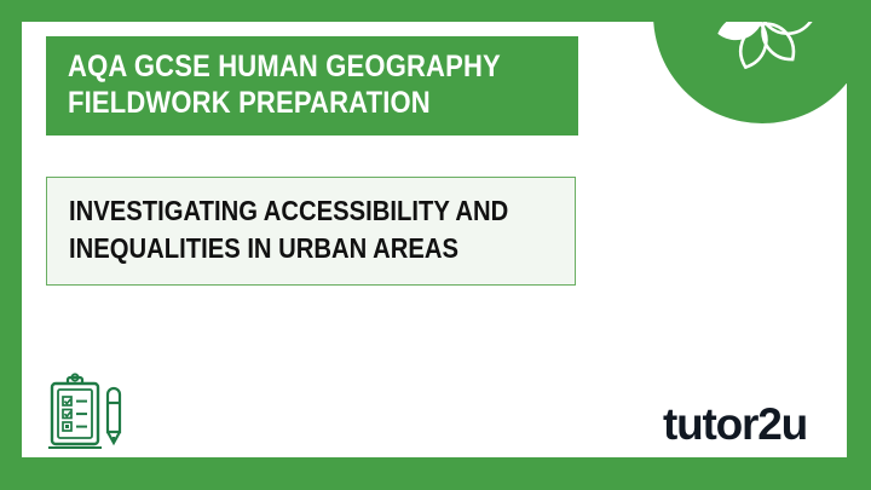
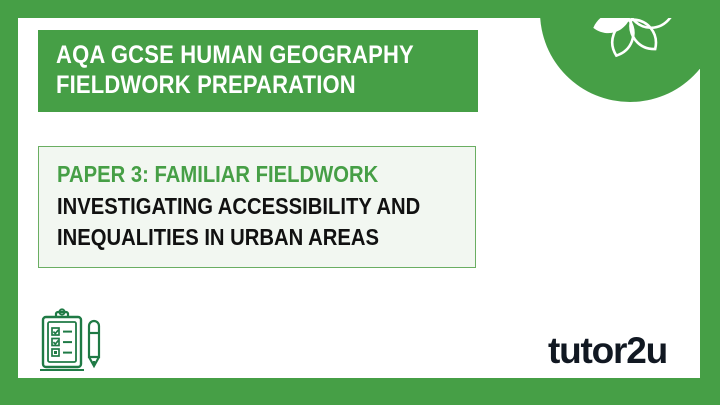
  AQA GCSE HUMAN GEOGRAPHY
  FIELDWORK PREPARATION
+ PAPER 3: FAMILIAR FIELDWORK
  INVESTIGATING ACCESSIBILITY AND
  INEQUALITIES IN URBAN AREAS
  tutor2u
